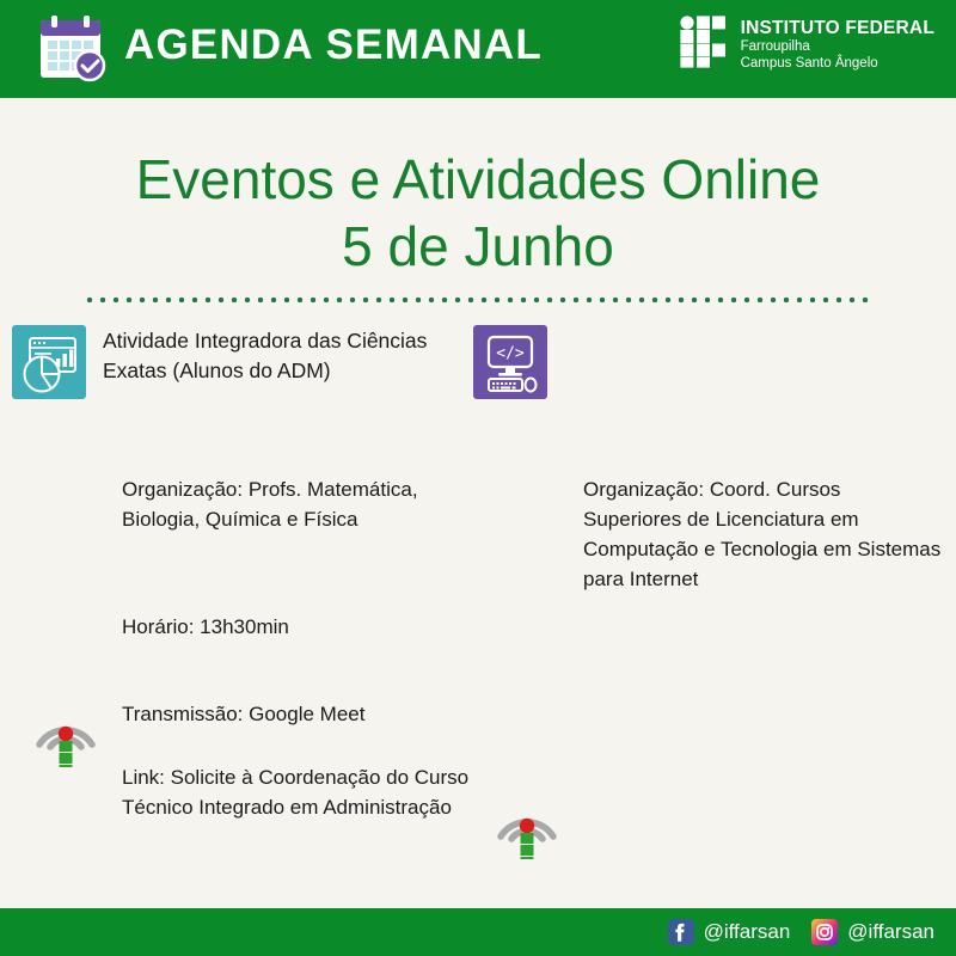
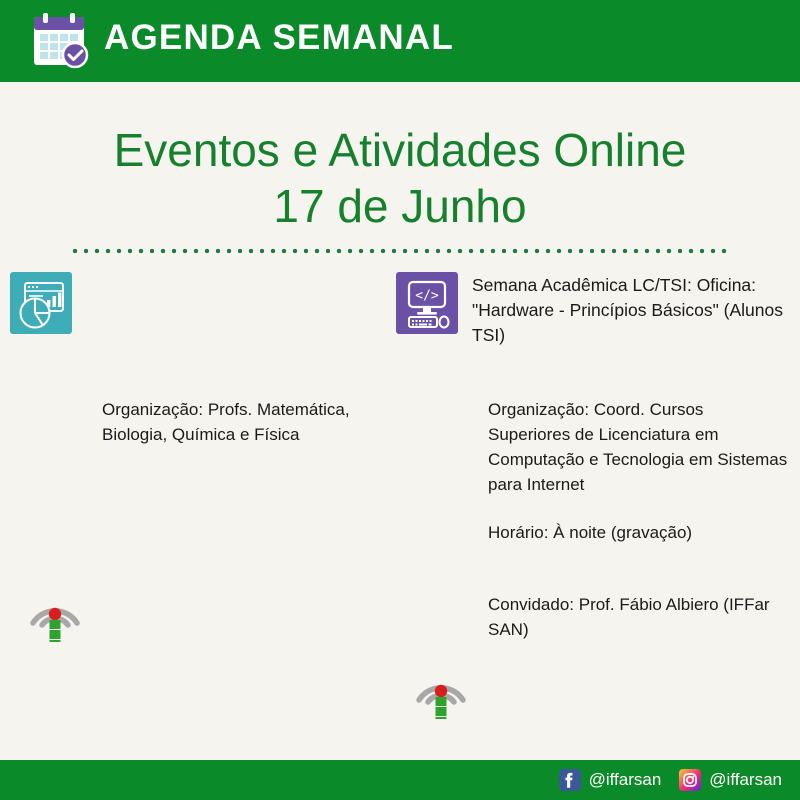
  AGENDA SEMANAL
- INSTITUTO FEDERAL
- Farroupilha
- Campus Santo Ângelo
  Eventos e Atividades Online
- 5 de Junho
+ 17 de Junho
- Atividade Integradora das Ciências Exatas (Alunos do ADM)
  Organização: Profs. Matemática, Biologia, Química e Física
- Horário: 13h30min
- Transmissão: Google Meet
- Link: Solicite à Coordenação do Curso Técnico Integrado em Administração
  </>
+ Semana Acadêmica LC/TSI: Oficina: "Hardware - Princípios Básicos" (Alunos TSI)
  Organização: Coord. Cursos Superiores de Licenciatura em Computação e Tecnologia em Sistemas para Internet
+ Horário: À noite (gravação)
+ Convidado: Prof. Fábio Albiero (IFFar SAN)
  @iffarsan
  @iffarsan
